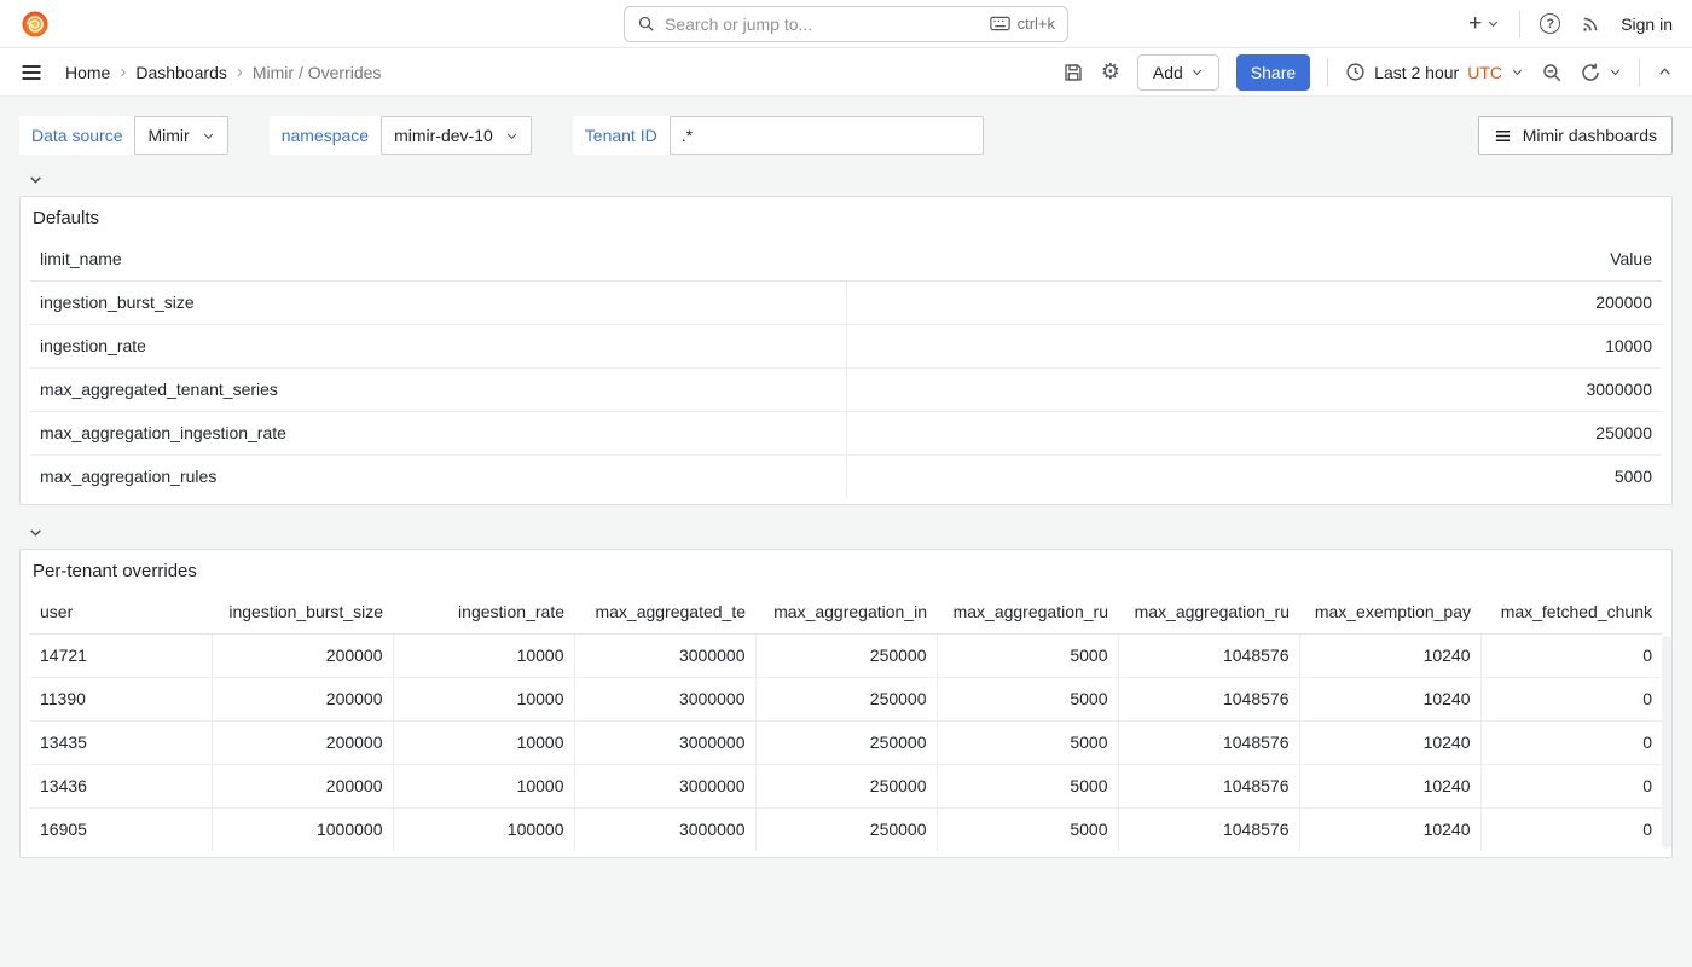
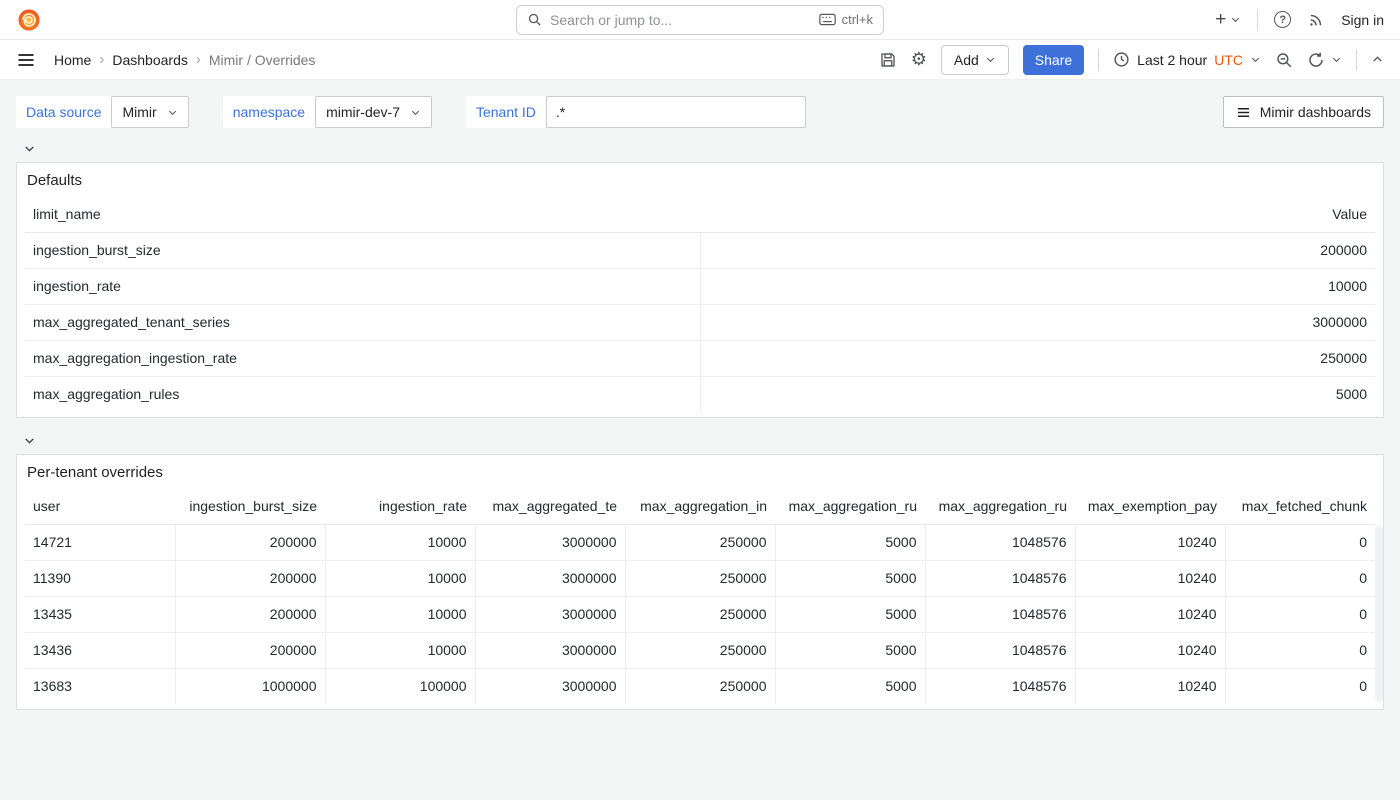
  Search or jump to...
  ctrl+k
  +
  ?
  Sign in
  Home
  ›
  Dashboards
  ›
  Mimir / Overrides
  ⚙
  Add
  Share
  Last 2 hour
  UTC
  Data source
  Mimir
  namespace
- mimir-dev-10
+ mimir-dev-7
  Tenant ID
  .*
  Mimir dashboards
  Defaults
  limit_name	Value
  ingestion_burst_size	200000
  ingestion_rate	10000
  max_aggregated_tenant_series	3000000
  max_aggregation_ingestion_rate	250000
  max_aggregation_rules	5000
  Per-tenant overrides
  user	ingestion_burst_size	ingestion_rate	max_aggregated_te	max_aggregation_in	max_aggregation_ru	max_aggregation_ru	max_exemption_pay	max_fetched_chunk
  14721	200000	10000	3000000	250000	5000	1048576	10240	0
  11390	200000	10000	3000000	250000	5000	1048576	10240	0
  13435	200000	10000	3000000	250000	5000	1048576	10240	0
  13436	200000	10000	3000000	250000	5000	1048576	10240	0
- 16905	1000000	100000	3000000	250000	5000	1048576	10240	0
+ 13683	1000000	100000	3000000	250000	5000	1048576	10240	0
